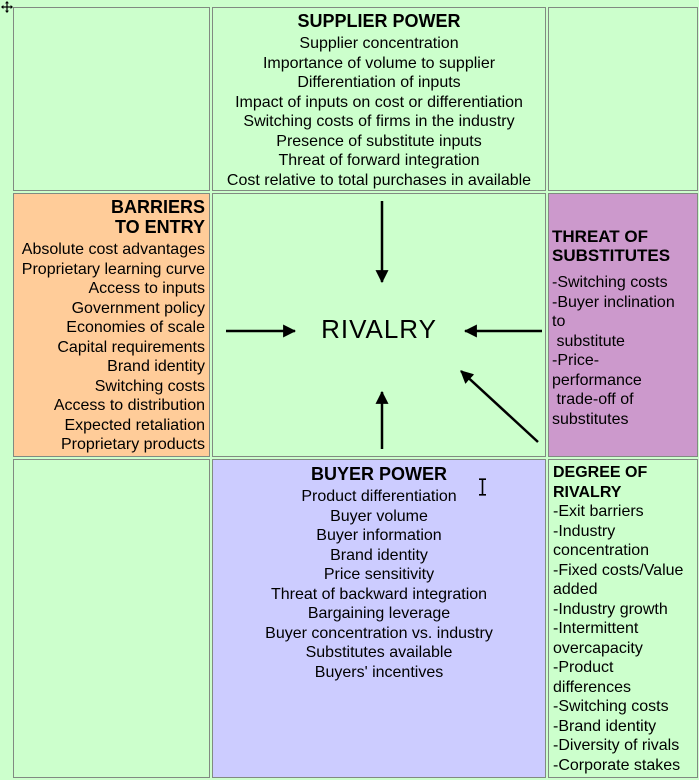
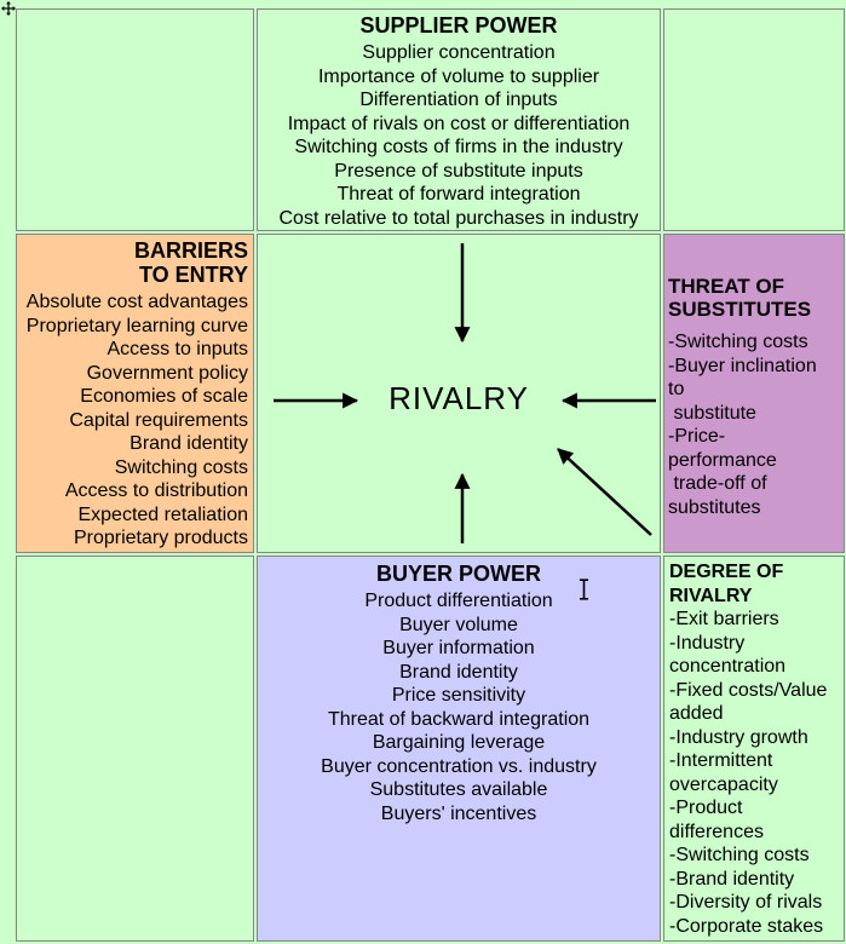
  SUPPLIER POWER
  Supplier concentration
  Importance of volume to supplier
  Differentiation of inputs
- Impact of inputs on cost or differentiation
+ Impact of rivals on cost or differentiation
  Switching costs of firms in the industry
  Presence of substitute inputs
  Threat of forward integration
- Cost relative to total purchases in available
+ Cost relative to total purchases in industry
  BARRIERS
  TO ENTRY
  Absolute cost advantages
  Proprietary learning curve
  Access to inputs
  Government policy
  Economies of scale
  Capital requirements
  Brand identity
  Switching costs
  Access to distribution
  Expected retaliation
  Proprietary products
  RIVALRY
  THREAT OF
  SUBSTITUTES
  -Switching costs
  -Buyer inclination
  to
  substitute
  -Price-
  performance
  trade-off of
  substitutes
  BUYER POWER
  Product differentiation
  Buyer volume
  Buyer information
  Brand identity
  Price sensitivity
  Threat of backward integration
  Bargaining leverage
  Buyer concentration vs. industry
  Substitutes available
  Buyers' incentives
  DEGREE OF
  RIVALRY
  -Exit barriers
  -Industry
  concentration
  -Fixed costs/Value
  added
  -Industry growth
  -Intermittent
  overcapacity
  -Product
  differences
  -Switching costs
  -Brand identity
  -Diversity of rivals
  -Corporate stakes
